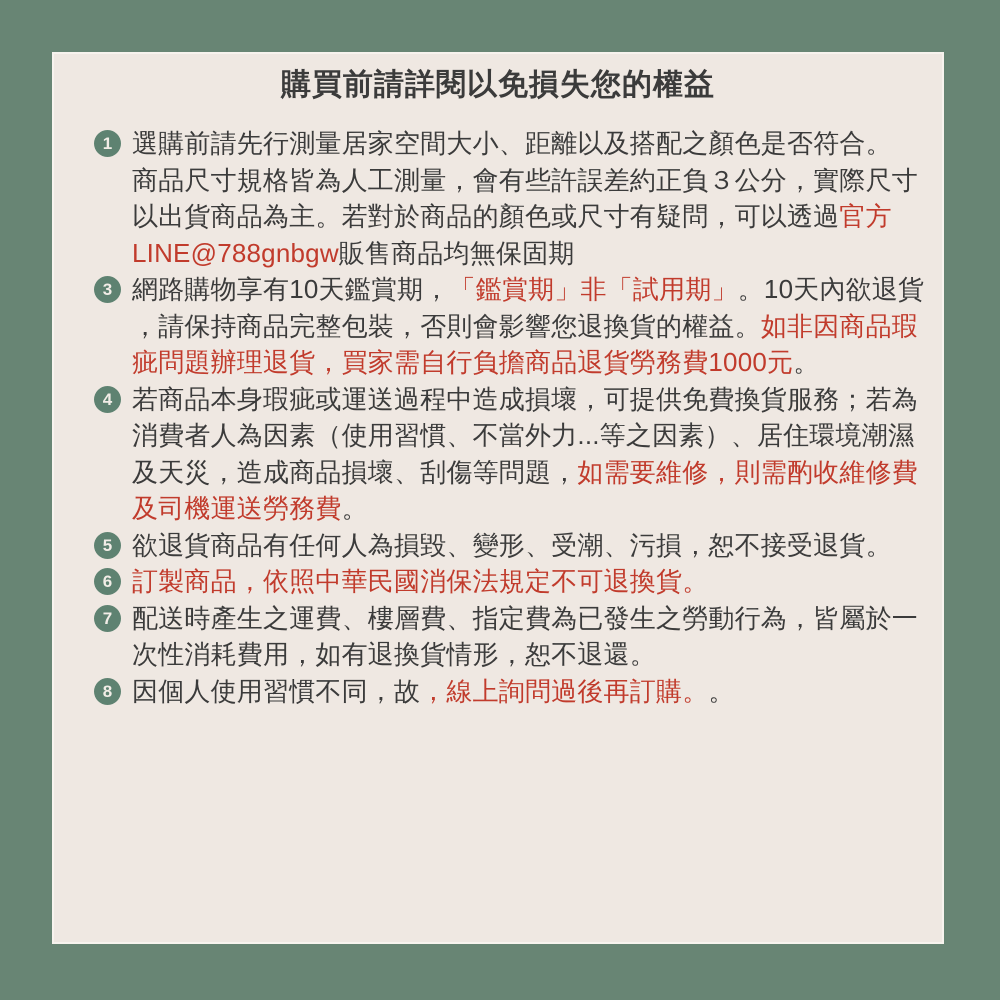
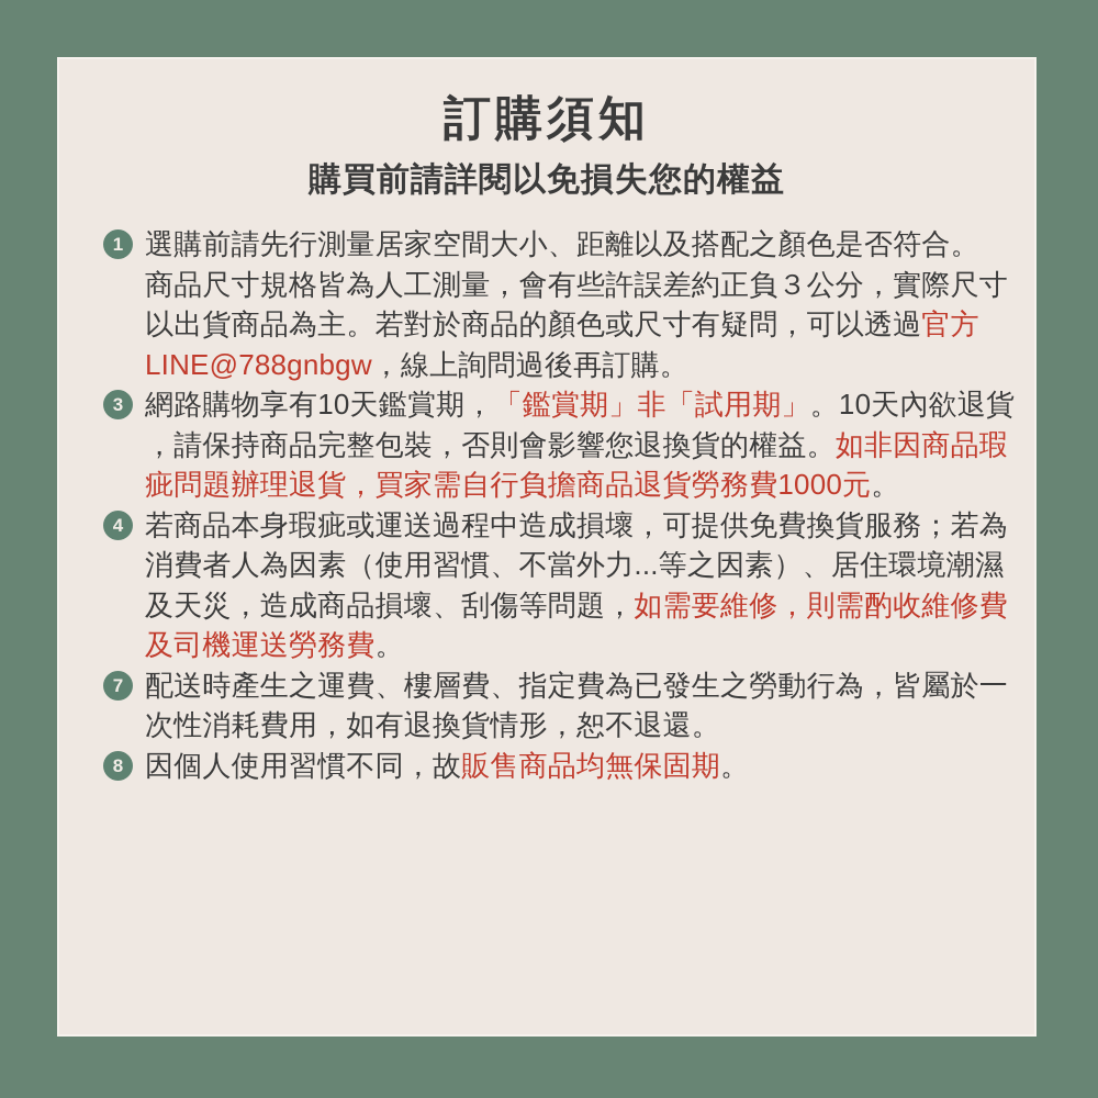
+ 訂購須知
  購買前請詳閱以免損失您的權益
  1
  選購前請先行測量居家空間大小、距離以及搭配之顏色是否符合。
  商品尺寸規格皆為人工測量，會有些許誤差約正負３公分，實際尺寸
  以出貨商品為主。若對於商品的顏色或尺寸有疑問，可以透過官方
- LINE@788gnbgw販售商品均無保固期
+ LINE@788gnbgw，線上詢問過後再訂購。
  3
  網路購物享有10天鑑賞期，「鑑賞期」非「試用期」。10天內欲退貨
  ，請保持商品完整包裝，否則會影響您退換貨的權益。如非因商品瑕
  疵問題辦理退貨，買家需自行負擔商品退貨勞務費1000元。
  4
  若商品本身瑕疵或運送過程中造成損壞，可提供免費換貨服務；若為
  消費者人為因素（使用習慣、不當外力...等之因素）、居住環境潮濕
  及天災，造成商品損壞、刮傷等問題，如需要維修，則需酌收維修費
  及司機運送勞務費。
- 5
- 欲退貨商品有任何人為損毀、變形、受潮、污損，恕不接受退貨。
- 6
- 訂製商品，依照中華民國消保法規定不可退換貨。
  7
  配送時產生之運費、樓層費、指定費為已發生之勞動行為，皆屬於一
  次性消耗費用，如有退換貨情形，恕不退還。
  8
- 因個人使用習慣不同，故，線上詢問過後再訂購。。
+ 因個人使用習慣不同，故販售商品均無保固期。
